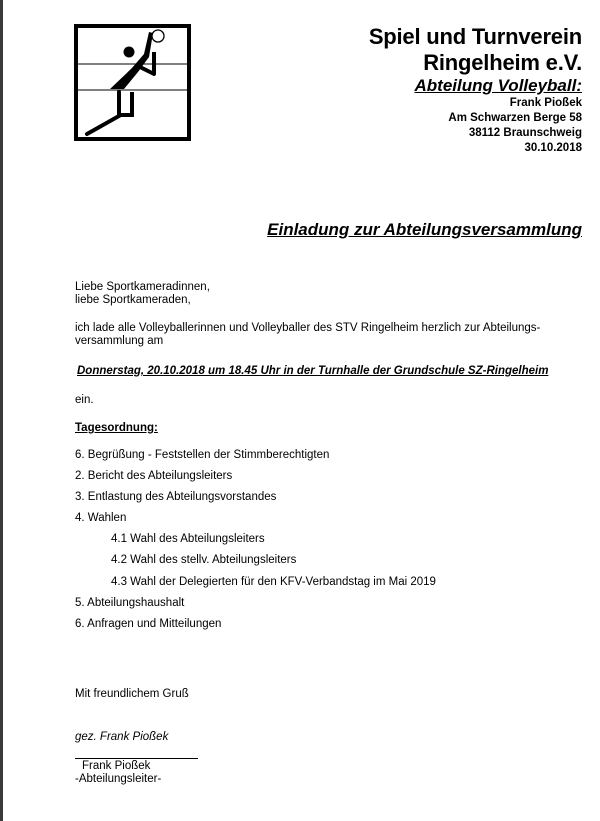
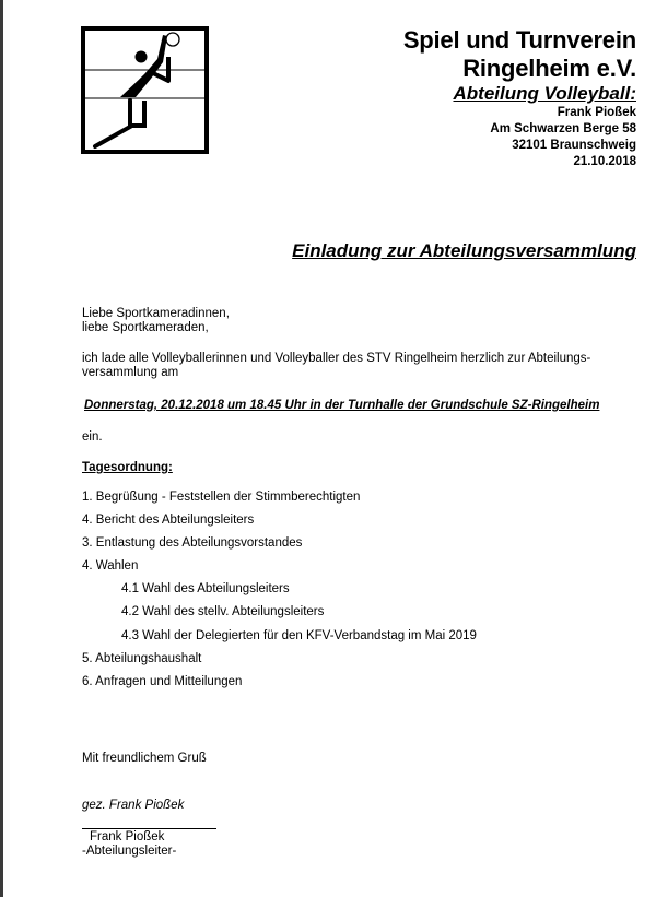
  Spiel und Turnverein
  Ringelheim e.V.
  Abteilung Volleyball:
  Frank Pioßek
  Am Schwarzen Berge 58
- 38112 Braunschweig
+ 32101 Braunschweig
- 30.10.2018
+ 21.10.2018
  Einladung zur Abteilungsversammlung
  Liebe Sportkameradinnen,
  liebe Sportkameraden,
  ich lade alle Volleyballerinnen und Volleyballer des STV Ringelheim herzlich zur Abteilungs-
  versammlung am
- Donnerstag, 20.10.2018 um 18.45 Uhr in der Turnhalle der Grundschule SZ-Ringelheim
+ Donnerstag, 20.12.2018 um 18.45 Uhr in der Turnhalle der Grundschule SZ-Ringelheim
  ein.
  Tagesordnung:
- 6. Begrüßung - Feststellen der Stimmberechtigten
+ 1. Begrüßung - Feststellen der Stimmberechtigten
- 2. Bericht des Abteilungsleiters
+ 4. Bericht des Abteilungsleiters
  3. Entlastung des Abteilungsvorstandes
  4. Wahlen
  4.1 Wahl des Abteilungsleiters
  4.2 Wahl des stellv. Abteilungsleiters
  4.3 Wahl der Delegierten für den KFV-Verbandstag im Mai 2019
  5. Abteilungshaushalt
  6. Anfragen und Mitteilungen
  Mit freundlichem Gruß
  gez. Frank Pioßek
  Frank Pioßek
  -Abteilungsleiter-
